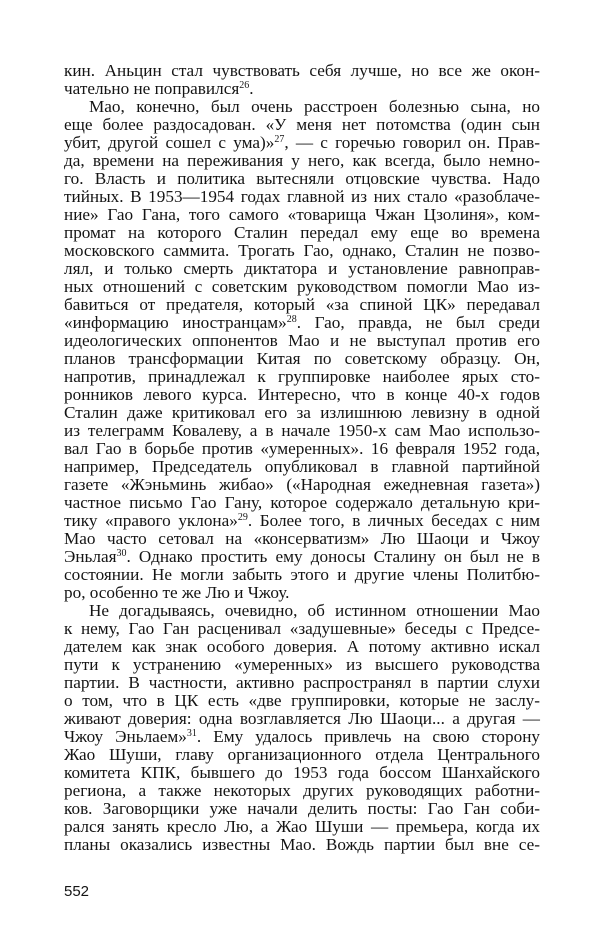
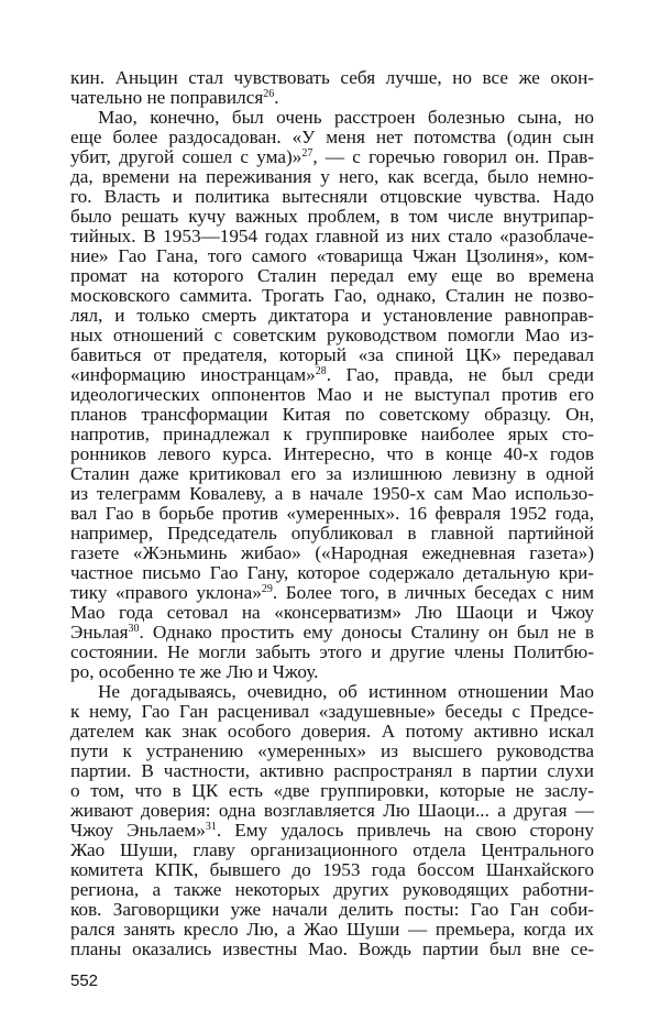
  кин. Аньцин стал чувствовать себя лучше, но все же окон-
  чательно не поправился26.
  Мао, конечно, был очень расстроен болезнью сына, но
  еще более раздосадован. «У меня нет потомства (один сын
  убит, другой сошел с ума)»27, — с горечью говорил он. Прав-
  да, времени на переживания у него, как всегда, было немно-
  го. Власть и политика вытесняли отцовские чувства. Надо
+ было решать кучу важных проблем, в том числе внутрипар-
  тийных. В 1953—1954 годах главной из них стало «разоблаче-
  ние» Гао Гана, того самого «товарища Чжан Цзолиня», ком-
  промат на которого Сталин передал ему еще во времена
  московского саммита. Трогать Гао, однако, Сталин не позво-
  лял, и только смерть диктатора и установление равноправ-
  ных отношений с советским руководством помогли Мао из-
  бавиться от предателя, который «за спиной ЦК» передавал
  «информацию иностранцам»28. Гао, правда, не был среди
  идеологических оппонентов Мао и не выступал против его
  планов трансформации Китая по советскому образцу. Он,
  напротив, принадлежал к группировке наиболее ярых сто-
  ронников левого курса. Интересно, что в конце 40-х годов
  Сталин даже критиковал его за излишнюю левизну в одной
  из телеграмм Ковалеву, а в начале 1950-х сам Мао использо-
  вал Гао в борьбе против «умеренных». 16 февраля 1952 года,
  например, Председатель опубликовал в главной партийной
  газете «Жэньминь жибао» («Народная ежедневная газета»)
  частное письмо Гао Гану, которое содержало детальную кри-
  тику «правого уклона»29. Более того, в личных беседах с ним
- Мао часто сетовал на «консерватизм» Лю Шаоци и Чжоу
+ Мао года сетовал на «консерватизм» Лю Шаоци и Чжоу
  Эньлая30. Однако простить ему доносы Сталину он был не в
  состоянии. Не могли забыть этого и другие члены Политбю-
  ро, особенно те же Лю и Чжоу.
  Не догадываясь, очевидно, об истинном отношении Мао
  к нему, Гао Ган расценивал «задушевные» беседы с Предсе-
  дателем как знак особого доверия. А потому активно искал
  пути к устранению «умеренных» из высшего руководства
  партии. В частности, активно распространял в партии слухи
  о том, что в ЦК есть «две группировки, которые не заслу-
  живают доверия: одна возглавляется Лю Шаоци... а другая —
  Чжоу Эньлаем»31. Ему удалось привлечь на свою сторону
  Жао Шуши, главу организационного отдела Центрального
  комитета КПК, бывшего до 1953 года боссом Шанхайского
  региона, а также некоторых других руководящих работни-
  ков. Заговорщики уже начали делить посты: Гао Ган соби-
  рался занять кресло Лю, а Жао Шуши — премьера, когда их
  планы оказались известны Мао. Вождь партии был вне се-
  552
